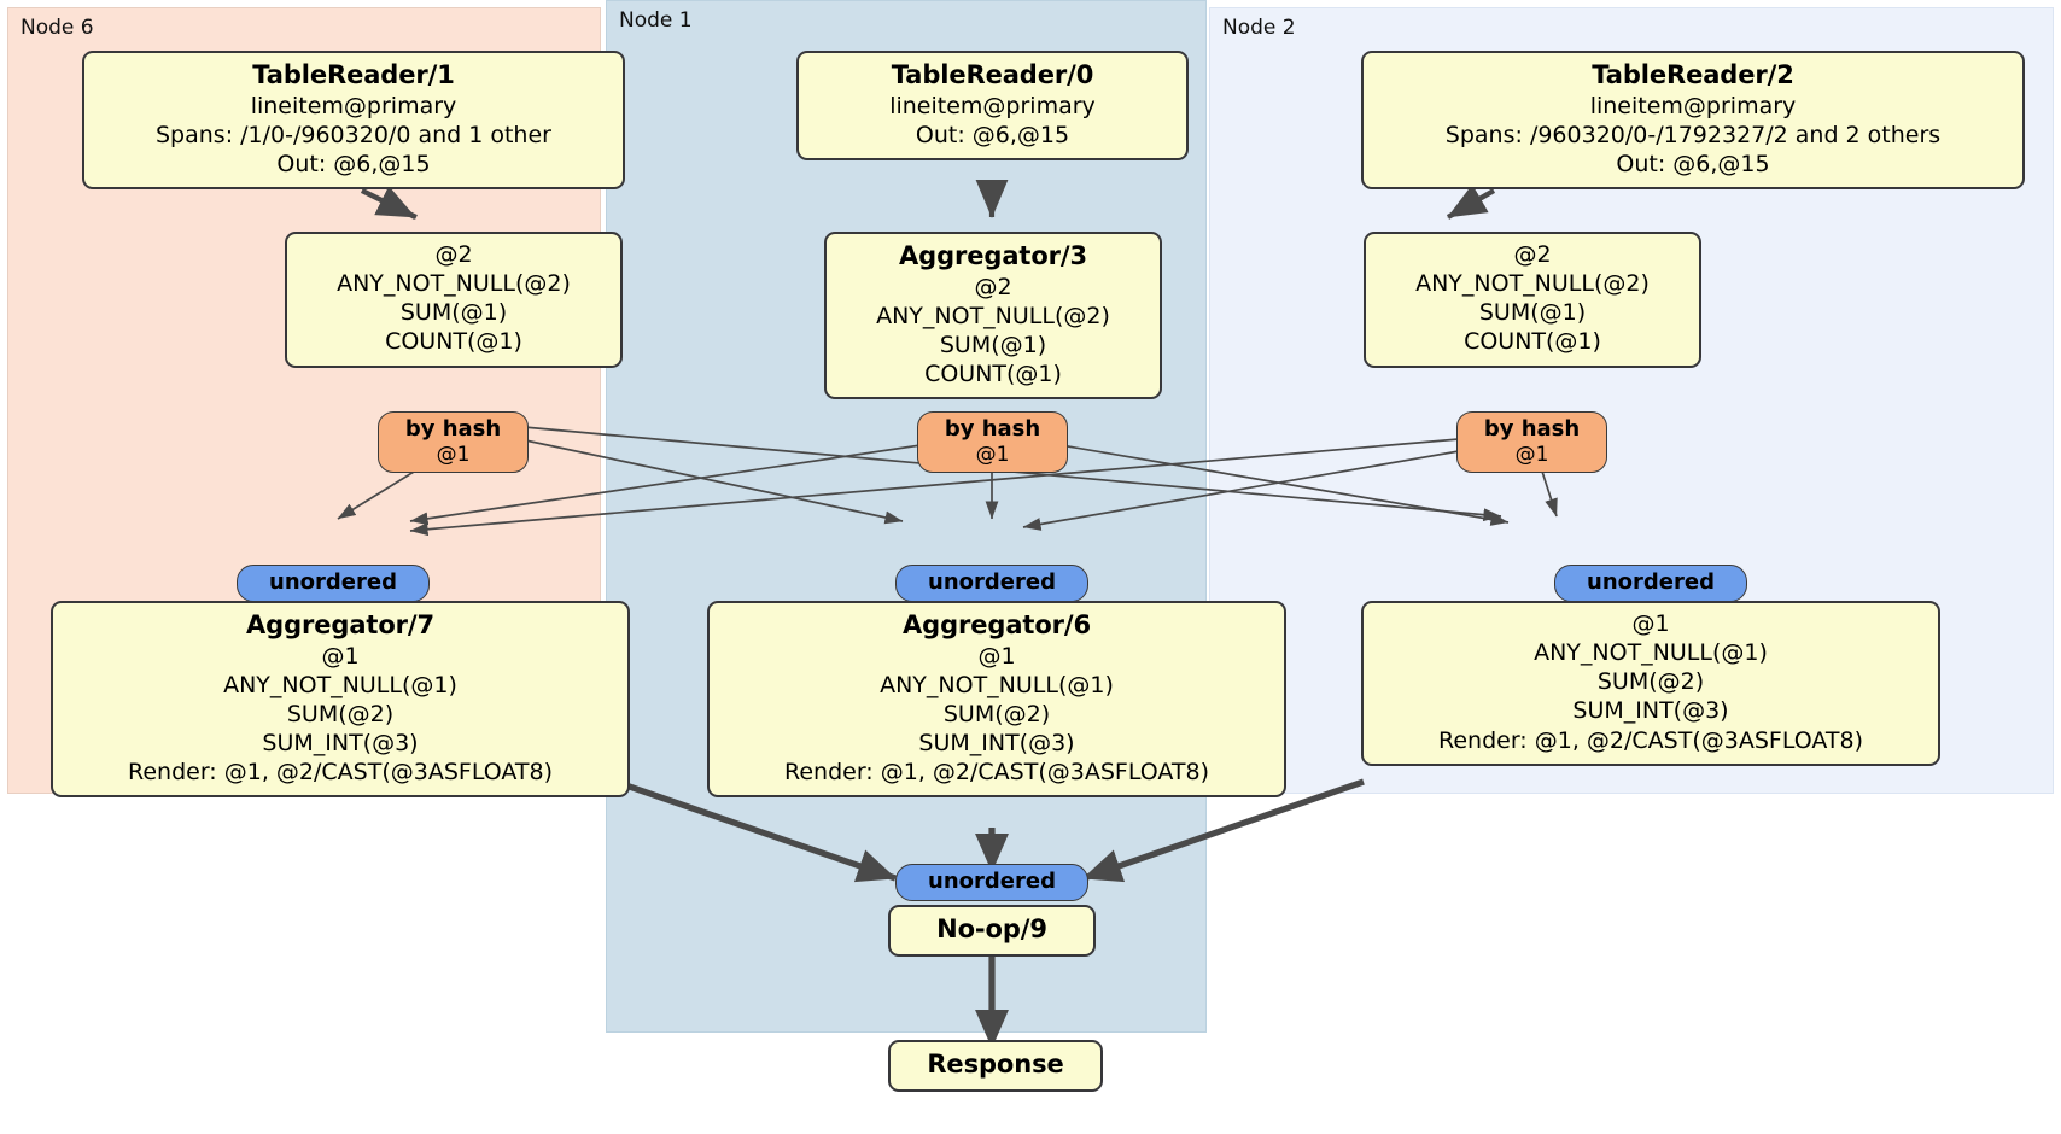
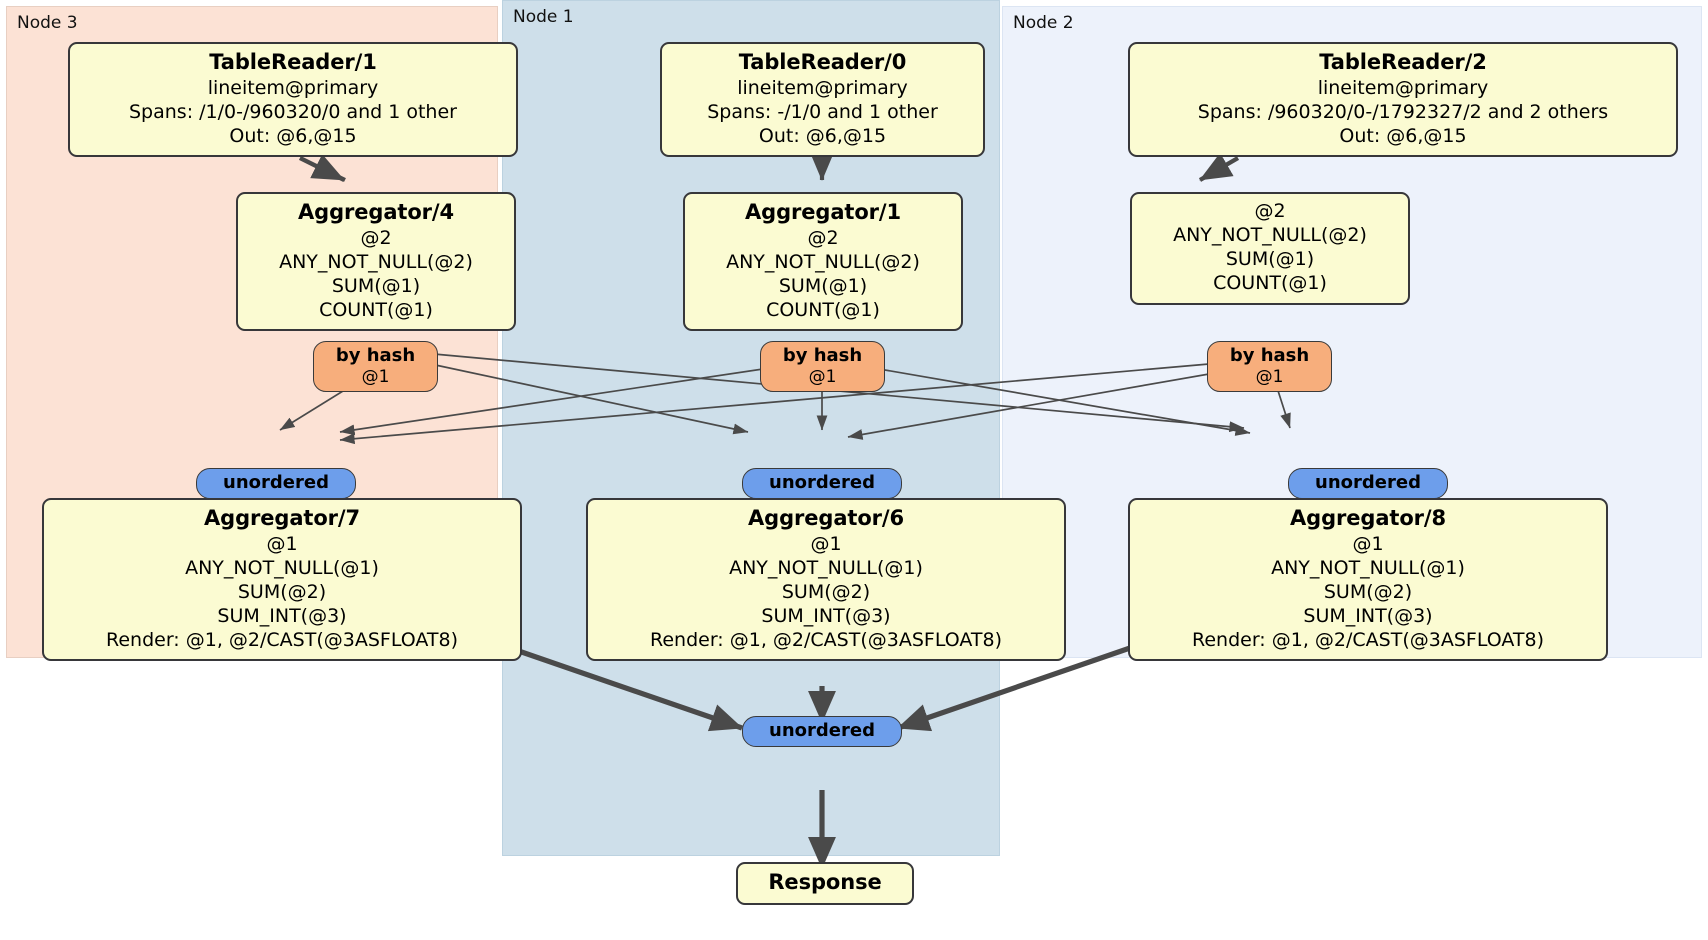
- Node 6
+ Node 3
  Node 1
  Node 2
  TableReader/1
  lineitem@primary
  Spans: /1/0-/960320/0 and 1 other
  Out: @6,@15
  TableReader/0
  lineitem@primary
+ Spans: -/1/0 and 1 other
  Out: @6,@15
  TableReader/2
  lineitem@primary
  Spans: /960320/0-/1792327/2 and 2 others
  Out: @6,@15
+ Aggregator/4
  @2
  ANY_NOT_NULL(@2)
  SUM(@1)
  COUNT(@1)
- Aggregator/3
+ Aggregator/1
  @2
  ANY_NOT_NULL(@2)
  SUM(@1)
  COUNT(@1)
  @2
  ANY_NOT_NULL(@2)
  SUM(@1)
  COUNT(@1)
  by hash
  @1
  by hash
  @1
  by hash
  @1
  unordered
  unordered
  unordered
  Aggregator/7
  @1
  ANY_NOT_NULL(@1)
  SUM(@2)
  SUM_INT(@3)
  Render: @1, @2/CAST(@3ASFLOAT8)
  Aggregator/6
  @1
  ANY_NOT_NULL(@1)
  SUM(@2)
  SUM_INT(@3)
  Render: @1, @2/CAST(@3ASFLOAT8)
+ Aggregator/8
  @1
  ANY_NOT_NULL(@1)
  SUM(@2)
  SUM_INT(@3)
  Render: @1, @2/CAST(@3ASFLOAT8)
  unordered
- No-op/9
  Response
